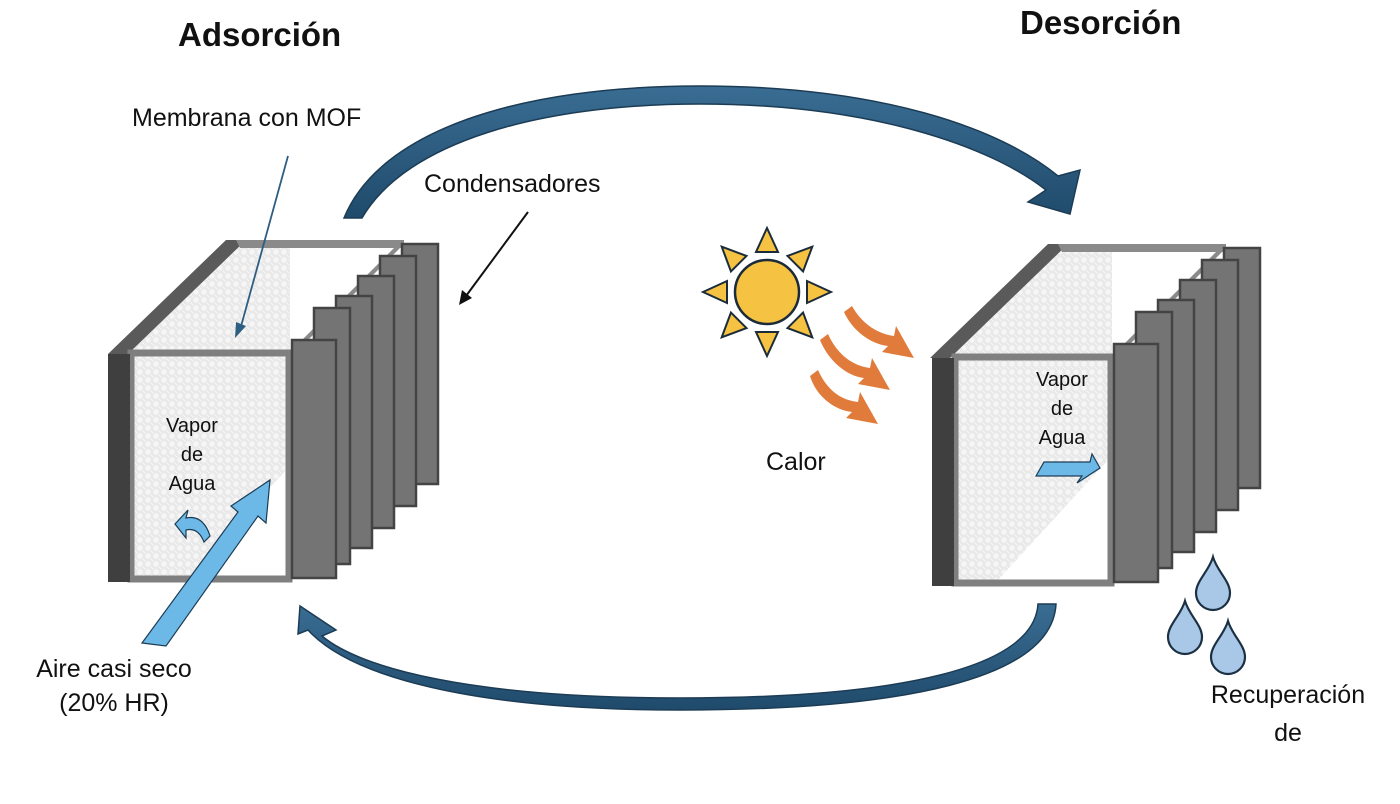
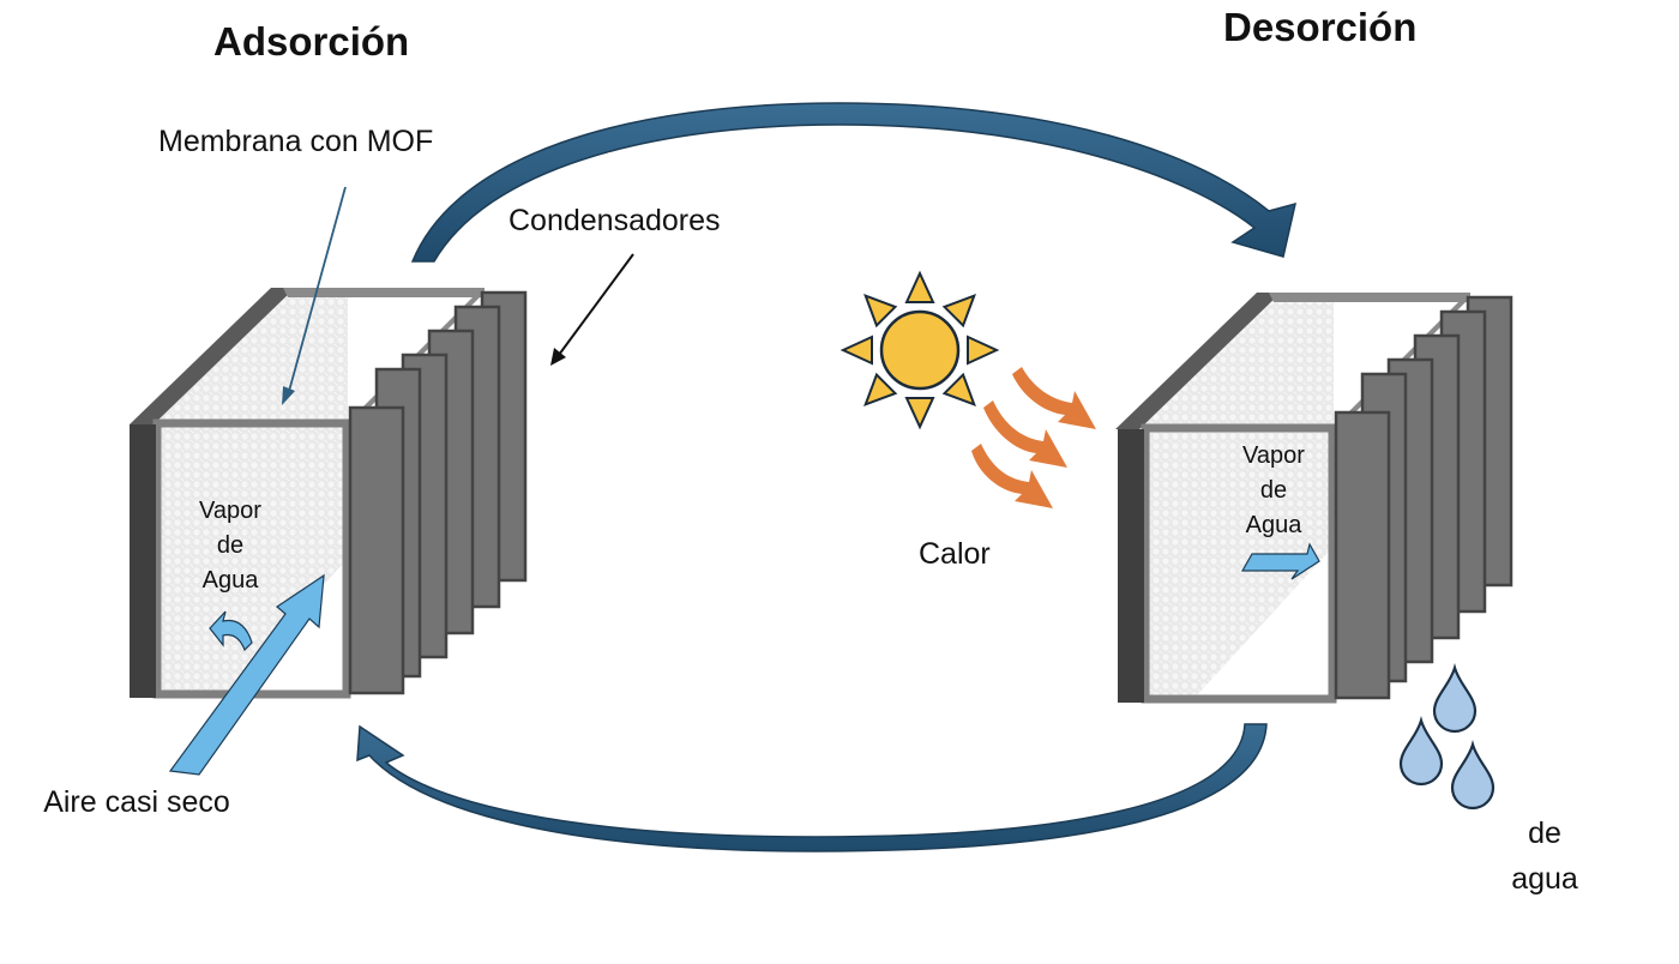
  Adsorción
  Desorción
  Membrana con MOF
  Condensadores
  Calor
  Vapor
  de
  Agua
  Vapor
  de
  Agua
  Aire casi seco
- (20% HR)
- Recuperación
  de
+ agua
